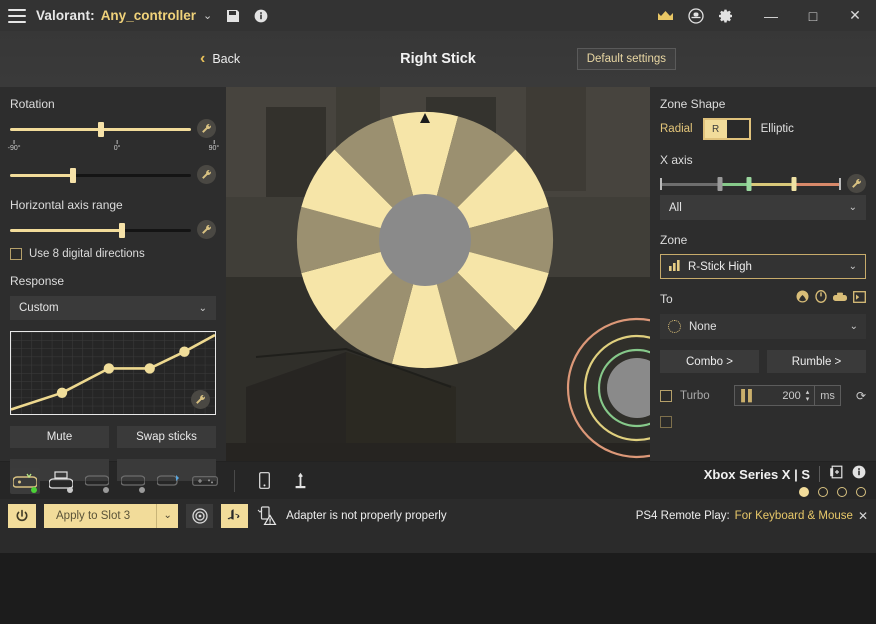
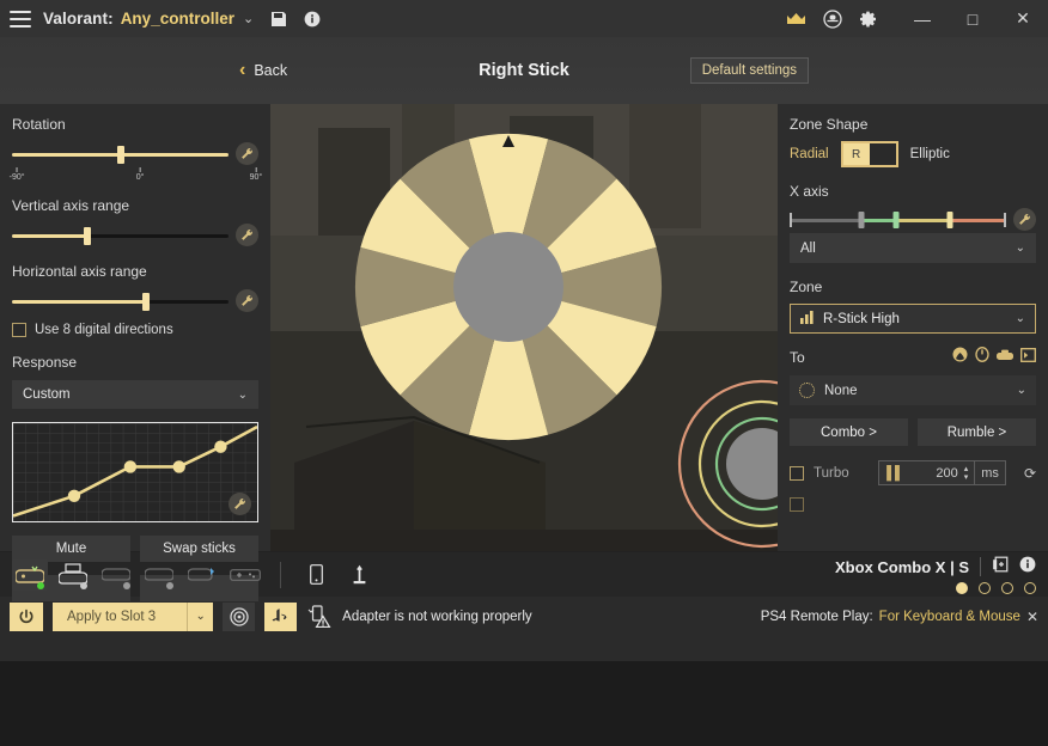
  Valorant
  :
  Any_controller
  ⌄
  —
  □
  ✕
  ‹
  Back
  Right Stick
  Default settings
  Rotation
+ Vertical axis range
  Horizontal axis range
  Use 8 digital directions
  Response
  Custom
  ⌄
  Mute
  Swap sticks
  Zone Shape
  Radial
  R
  Elliptic
  X axis
  All
  ⌄
  Zone
  R-Stick High
  ⌄
  To
  None
  ⌄
  Combo >
  Rumble >
  Turbo
  ▌▌
  200
  ms
  ⟳
- Xbox Series X | S
+ Xbox Combo X | S
  Apply to Slot 3
  ⌄
- Adapter is not properly properly
+ Adapter is not working properly
  PS4 Remote Play:
  For Keyboard & Mouse
  ✕
